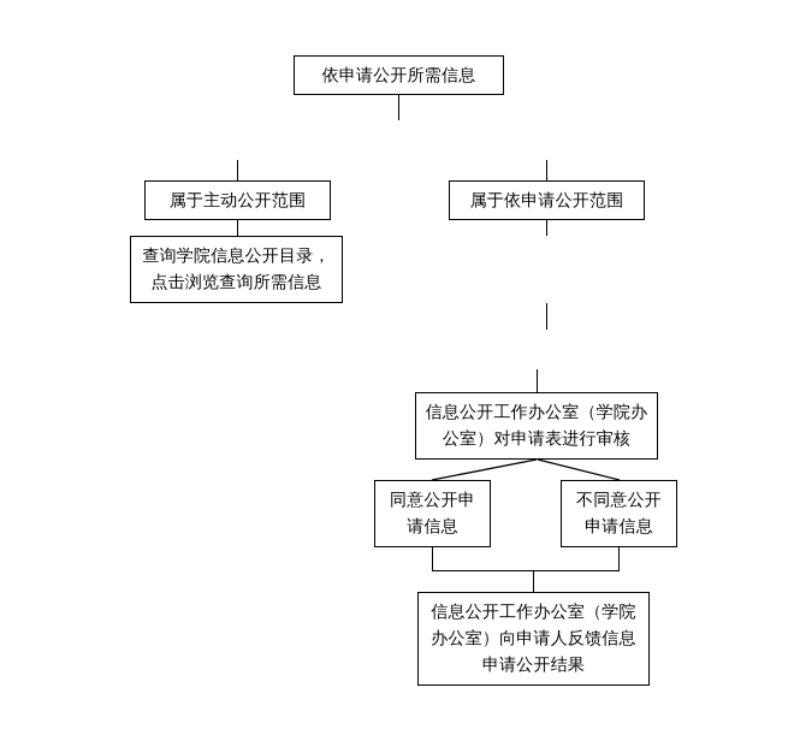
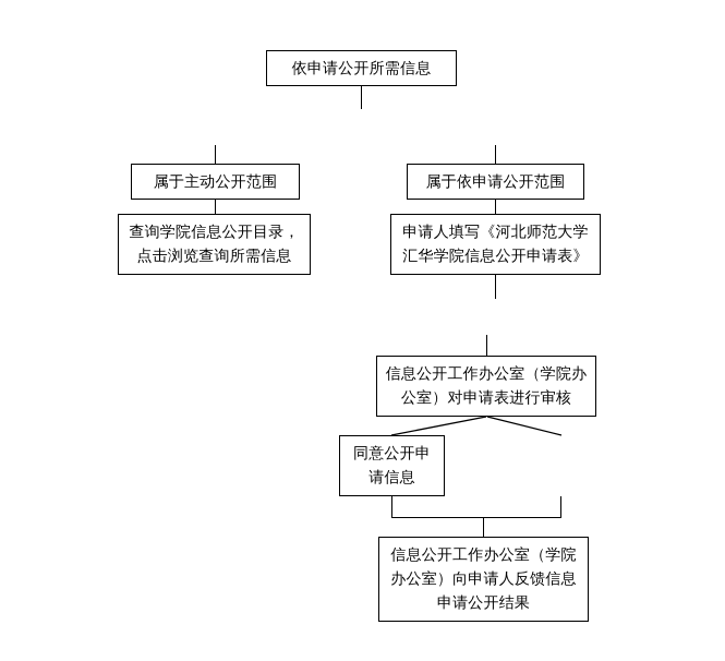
  依申请公开所需信息
  属于主动公开范围
  属于依申请公开范围
  查询学院信息公开目录，
  点击浏览查询所需信息
+ 申请人填写《河北师范大学
+ 汇华学院信息公开申请表》
  信息公开工作办公室（学院办
  公室）对申请表进行审核
  同意公开申
  请信息
- 不同意公开
- 申请信息
  信息公开工作办公室（学院
  办公室）向申请人反馈信息
  申请公开结果
